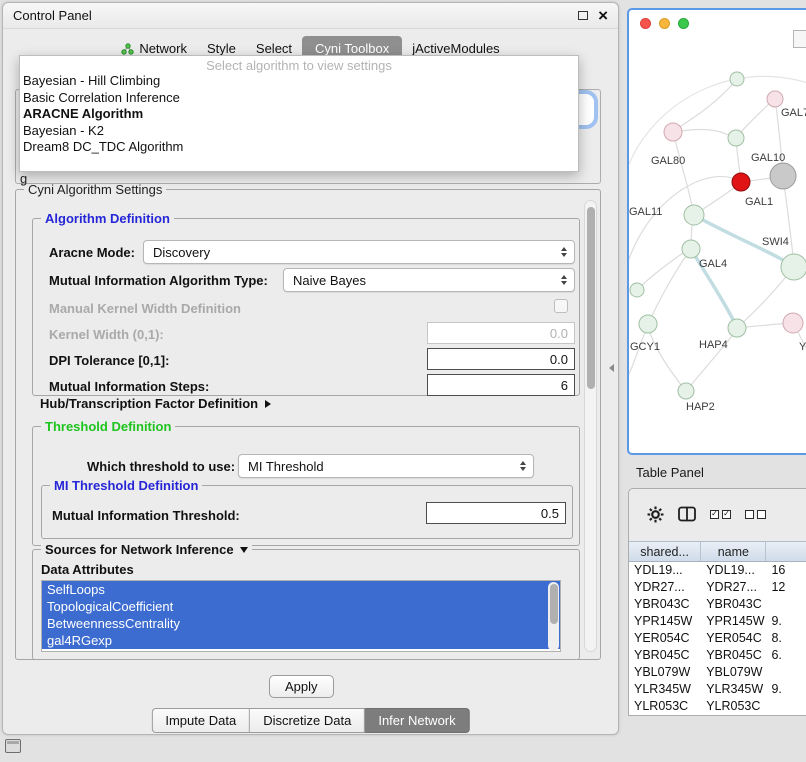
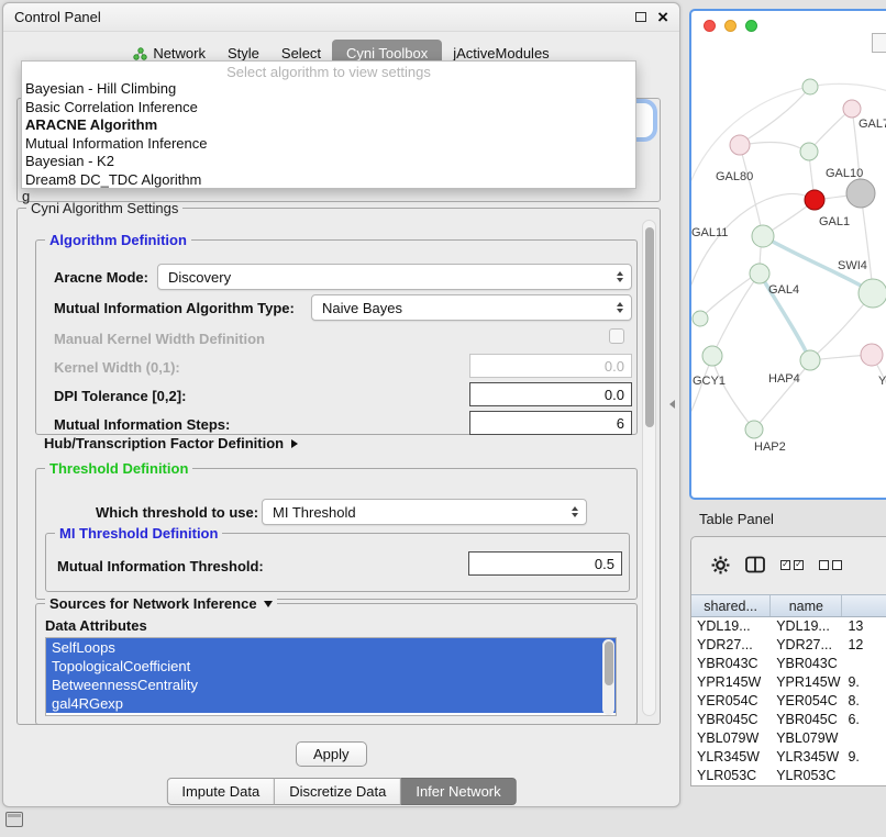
  Control Panel
  ×
  Network
  Style
  Select
  Cyni Toolbox
  jActiveModules
  g
  Select algorithm to view settings
  Bayesian - Hill Climbing
  Basic Correlation Inference
  ARACNE Algorithm
+ Mutual Information Inference
  Bayesian - K2
  Dream8 DC_TDC Algorithm
  Cyni Algorithm Settings
  Algorithm Definition
  Aracne Mode:
  Discovery
  Mutual Information Algorithm Type:
  Naive Bayes
  Manual Kernel Width Definition
  Kernel Width (0,1):
  0.0
- DPI Tolerance [0,1]:
+ DPI Tolerance [0,2]:
  0.0
  Mutual Information Steps:
  6
  Hub/Transcription Factor Definition
  Threshold Definition
  Which threshold to use:
  MI Threshold
  MI Threshold Definition
  Mutual Information Threshold:
  0.5
  Sources for Network Inference
  Data Attributes
  SelfLoops
  TopologicalCoefficient
  BetweennessCentrality
  gal4RGexp
  Apply
  Impute Data
  Discretize Data
  Infer Network
  GAL
  GAL80
  GAL10
  GAL11
  GAL1
  SWI4
  GAL4
  GCY1
  HAP4
  HAP2
  Y
  Table Panel
  ✓
  ✓
  shared...
  name
  YDL19...
  YDL19...
- 16
+ 13
  YDR27...
  YDR27...
  12
  YBR043C
  YBR043C
  YPR145W
  YPR145W
  9.
  YER054C
  YER054C
  8.
  YBR045C
  YBR045C
  6.
  YBL079W
  YBL079W
  YLR345W
  YLR345W
  9.
  YLR053C
  YLR053C
